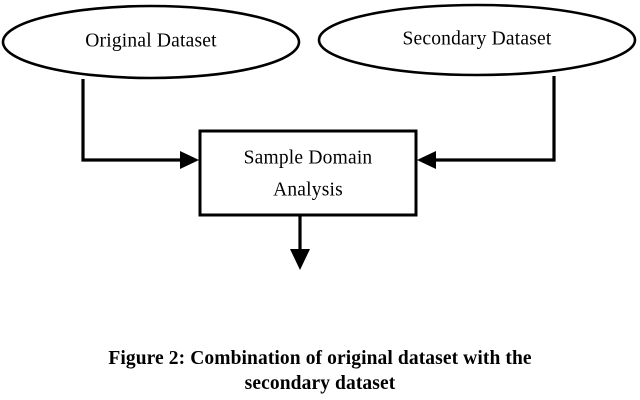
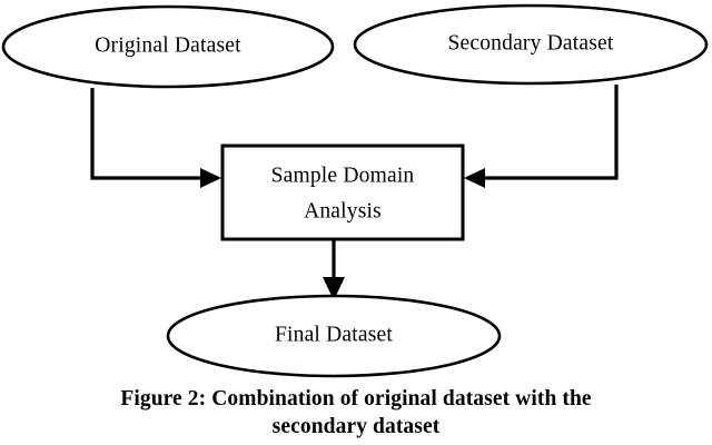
  Original Dataset
  Secondary Dataset
  Sample Domain
  Analysis
+ Final Dataset
  Figure 2: Combination of original dataset with the
  secondary dataset
